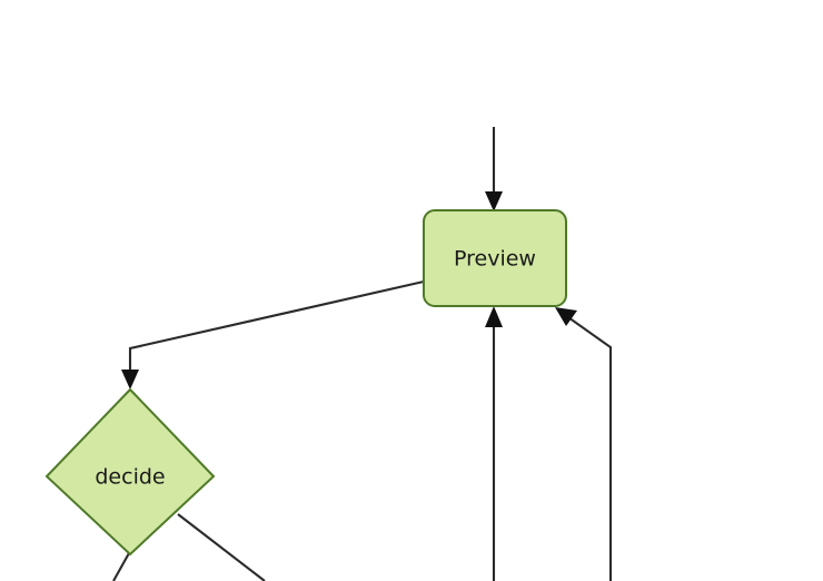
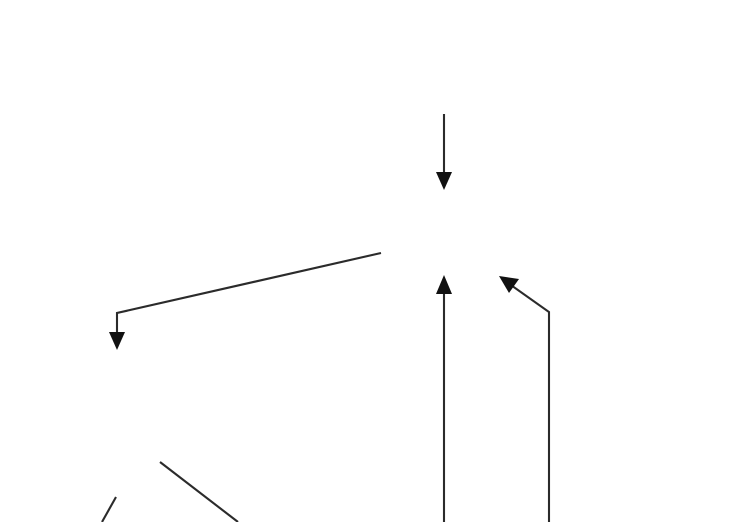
- Preview
- decide
